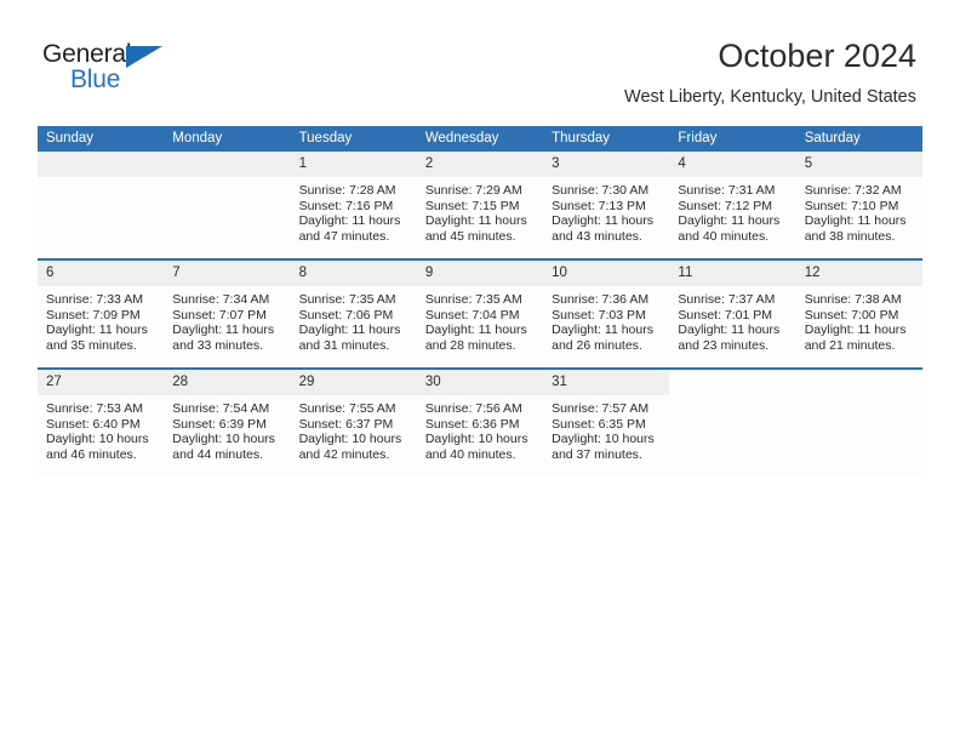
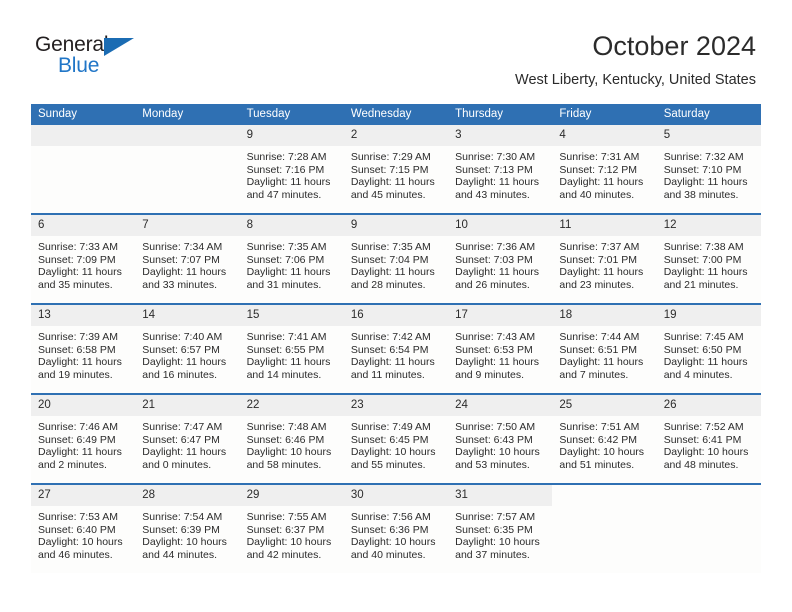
  General
  Blue
  October 2024
  West Liberty, Kentucky, United States
  Sunday	Monday	Tuesday	Wednesday	Thursday	Friday	Saturday
- 		1Sunrise: 7:28 AMSunset: 7:16 PMDaylight: 11 hoursand 47 minutes.	2Sunrise: 7:29 AMSunset: 7:15 PMDaylight: 11 hoursand 45 minutes.	3Sunrise: 7:30 AMSunset: 7:13 PMDaylight: 11 hoursand 43 minutes.	4Sunrise: 7:31 AMSunset: 7:12 PMDaylight: 11 hoursand 40 minutes.	5Sunrise: 7:32 AMSunset: 7:10 PMDaylight: 11 hoursand 38 minutes.
+ 		9Sunrise: 7:28 AMSunset: 7:16 PMDaylight: 11 hoursand 47 minutes.	2Sunrise: 7:29 AMSunset: 7:15 PMDaylight: 11 hoursand 45 minutes.	3Sunrise: 7:30 AMSunset: 7:13 PMDaylight: 11 hoursand 43 minutes.	4Sunrise: 7:31 AMSunset: 7:12 PMDaylight: 11 hoursand 40 minutes.	5Sunrise: 7:32 AMSunset: 7:10 PMDaylight: 11 hoursand 38 minutes.
  6Sunrise: 7:33 AMSunset: 7:09 PMDaylight: 11 hoursand 35 minutes.	7Sunrise: 7:34 AMSunset: 7:07 PMDaylight: 11 hoursand 33 minutes.	8Sunrise: 7:35 AMSunset: 7:06 PMDaylight: 11 hoursand 31 minutes.	9Sunrise: 7:35 AMSunset: 7:04 PMDaylight: 11 hoursand 28 minutes.	10Sunrise: 7:36 AMSunset: 7:03 PMDaylight: 11 hoursand 26 minutes.	11Sunrise: 7:37 AMSunset: 7:01 PMDaylight: 11 hoursand 23 minutes.	12Sunrise: 7:38 AMSunset: 7:00 PMDaylight: 11 hoursand 21 minutes.
+ 13Sunrise: 7:39 AMSunset: 6:58 PMDaylight: 11 hoursand 19 minutes.	14Sunrise: 7:40 AMSunset: 6:57 PMDaylight: 11 hoursand 16 minutes.	15Sunrise: 7:41 AMSunset: 6:55 PMDaylight: 11 hoursand 14 minutes.	16Sunrise: 7:42 AMSunset: 6:54 PMDaylight: 11 hoursand 11 minutes.	17Sunrise: 7:43 AMSunset: 6:53 PMDaylight: 11 hoursand 9 minutes.	18Sunrise: 7:44 AMSunset: 6:51 PMDaylight: 11 hoursand 7 minutes.	19Sunrise: 7:45 AMSunset: 6:50 PMDaylight: 11 hoursand 4 minutes.
+ 20Sunrise: 7:46 AMSunset: 6:49 PMDaylight: 11 hoursand 2 minutes.	21Sunrise: 7:47 AMSunset: 6:47 PMDaylight: 11 hoursand 0 minutes.	22Sunrise: 7:48 AMSunset: 6:46 PMDaylight: 10 hoursand 58 minutes.	23Sunrise: 7:49 AMSunset: 6:45 PMDaylight: 10 hoursand 55 minutes.	24Sunrise: 7:50 AMSunset: 6:43 PMDaylight: 10 hoursand 53 minutes.	25Sunrise: 7:51 AMSunset: 6:42 PMDaylight: 10 hoursand 51 minutes.	26Sunrise: 7:52 AMSunset: 6:41 PMDaylight: 10 hoursand 48 minutes.
  27Sunrise: 7:53 AMSunset: 6:40 PMDaylight: 10 hoursand 46 minutes.	28Sunrise: 7:54 AMSunset: 6:39 PMDaylight: 10 hoursand 44 minutes.	29Sunrise: 7:55 AMSunset: 6:37 PMDaylight: 10 hoursand 42 minutes.	30Sunrise: 7:56 AMSunset: 6:36 PMDaylight: 10 hoursand 40 minutes.	31Sunrise: 7:57 AMSunset: 6:35 PMDaylight: 10 hoursand 37 minutes.
